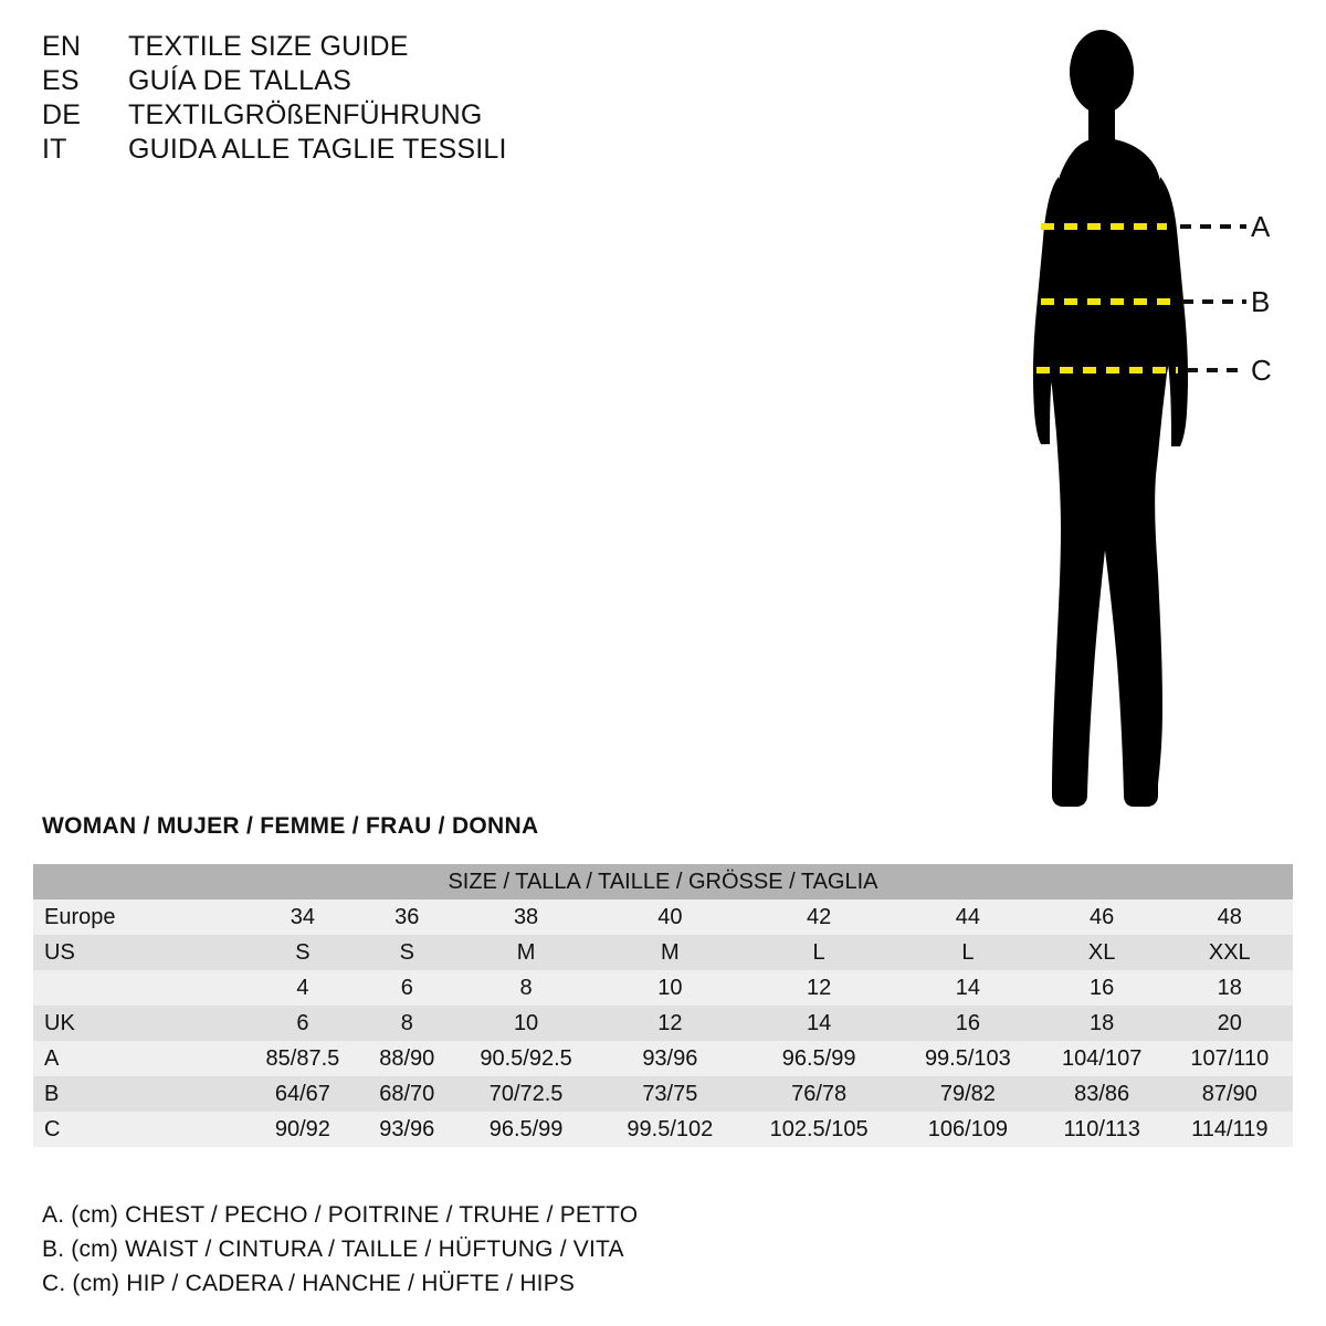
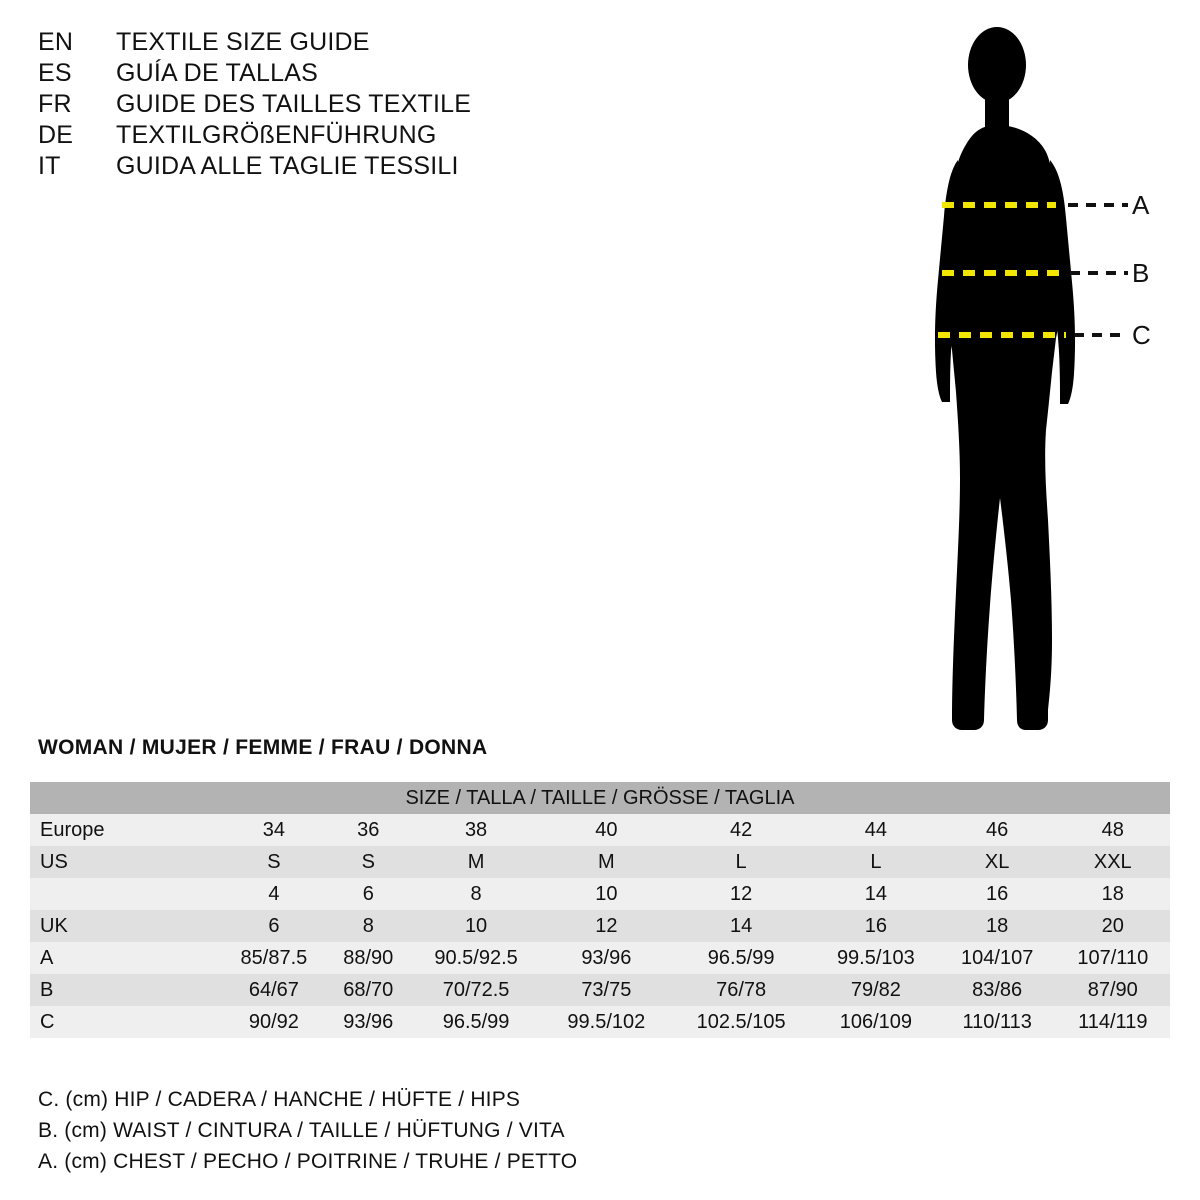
  EN
  TEXTILE SIZE GUIDE
  ES
  GUÍA DE TALLAS
+ FR
+ GUIDE DES TAILLES TEXTILE
  DE
  TEXTILGRÖßENFÜHRUNG
  IT
  GUIDA ALLE TAGLIE TESSILI
  A
  B
  C
  WOMAN / MUJER / FEMME / FRAU / DONNA
  SIZE / TALLA / TAILLE / GRÖSSE / TAGLIA
  Europe	34	36	38	40	42	44	46	48
  US	S	S	M	M	L	L	XL	XXL
  	4	6	8	10	12	14	16	18
  UK	6	8	10	12	14	16	18	20
  A	85/87.5	88/90	90.5/92.5	93/96	96.5/99	99.5/103	104/107	107/110
  B	64/67	68/70	70/72.5	73/75	76/78	79/82	83/86	87/90
  C	90/92	93/96	96.5/99	99.5/102	102.5/105	106/109	110/113	114/119
- A. (cm) CHEST / PECHO / POITRINE / TRUHE / PETTO
+ C. (cm) HIP / CADERA / HANCHE / HÜFTE / HIPS
  B. (cm) WAIST / CINTURA / TAILLE / HÜFTUNG / VITA
- C. (cm) HIP / CADERA / HANCHE / HÜFTE / HIPS
+ A. (cm) CHEST / PECHO / POITRINE / TRUHE / PETTO
